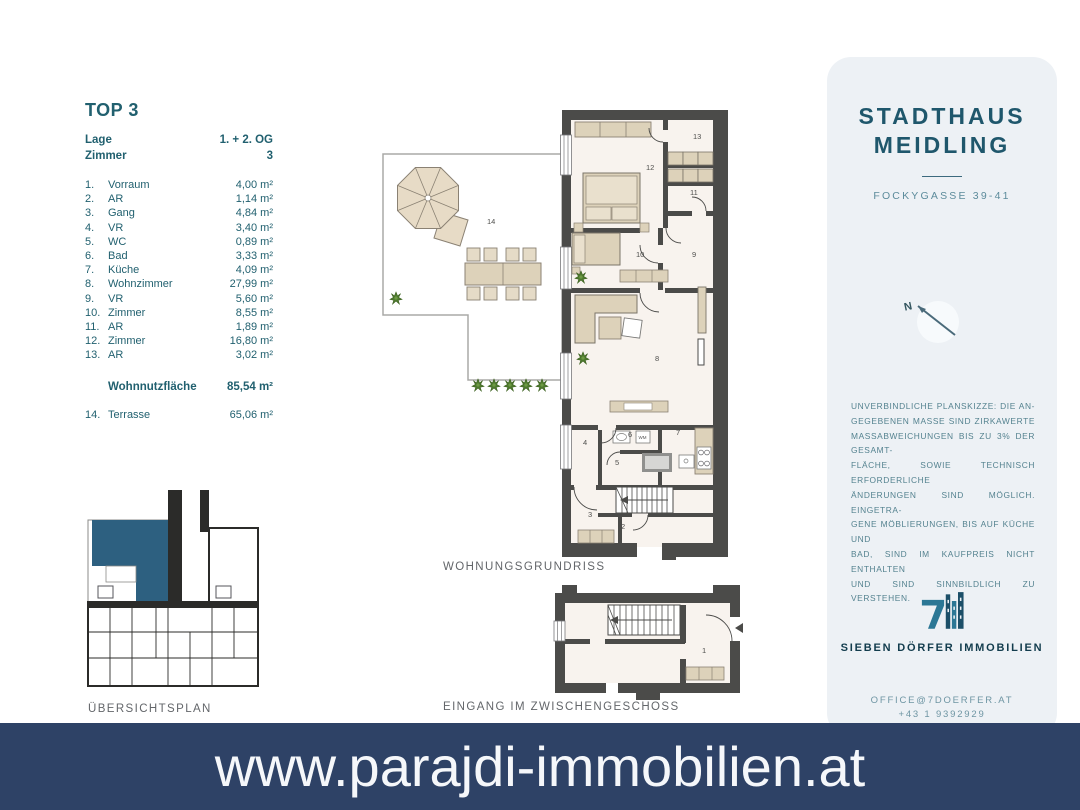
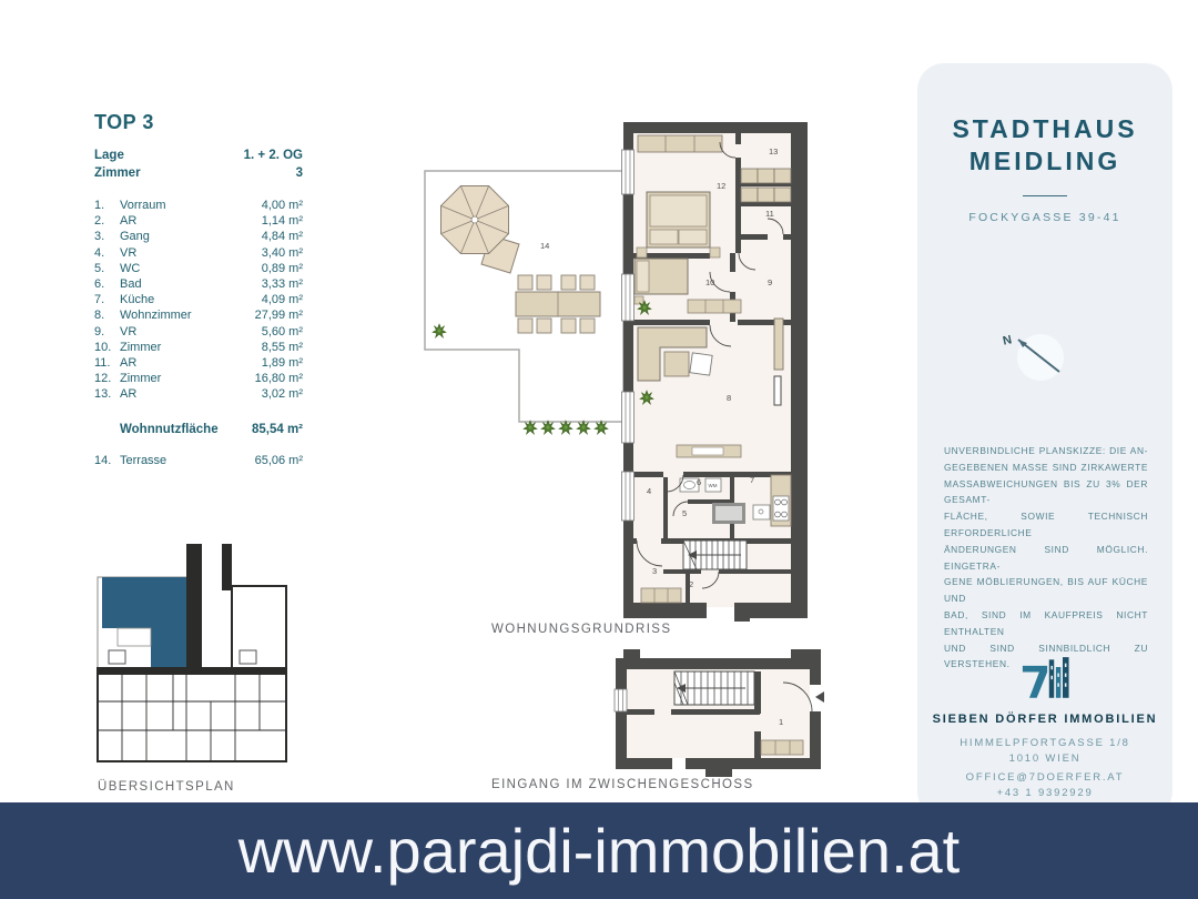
  TOP 3
  Lage
  1. + 2. OG
  Zimmer
  3
  1.
  Vorraum
  4,00 m²
  2.
  AR
  1,14 m²
  3.
  Gang
  4,84 m²
  4.
  VR
  3,40 m²
  5.
  WC
  0,89 m²
  6.
  Bad
  3,33 m²
  7.
  Küche
  4,09 m²
  8.
  Wohnzimmer
  27,99 m²
  9.
  VR
  5,60 m²
  10.
  Zimmer
  8,55 m²
  11.
  AR
  1,89 m²
  12.
  Zimmer
  16,80 m²
  13.
  AR
  3,02 m²
  Wohnnutzfläche
  85,54 m²
  14.
  Terrasse
  65,06 m²
  14
  13
  12
  11
  10
  9
  8
  4
  6
  7
  5
  3
  2
  1
  WOHNUNGSGRUNDRISS
  EINGANG IM ZWISCHENGESCHOSS
  ÜBERSICHTSPLAN
  STADTHAUS
  MEIDLING
  FOCKYGASSE 39-41
  UNVERBINDLICHE PLANSKIZZE: DIE AN-
  GEGEBENEN MASSE SIND ZIRKAWERTE
  MASSABWEICHUNGEN BIS ZU 3% DER GESAMT-
  FLÄCHE, SOWIE TECHNISCH ERFORDERLICHE
  ÄNDERUNGEN SIND MÖGLICH. EINGETRA-
  GENE MÖBLIERUNGEN, BIS AUF KÜCHE UND
  BAD, SIND IM KAUFPREIS NICHT ENTHALTEN
  UND SIND SINNBILDLICH ZU VERSTEHEN.
  SIEBEN DÖRFER IMMOBILIEN
+ HIMMELPFORTGASSE 1/8
+ 1010 WIEN
  OFFICE@7DOERFER.AT
  +43 1 9392929
  www.parajdi-immobilien.at
